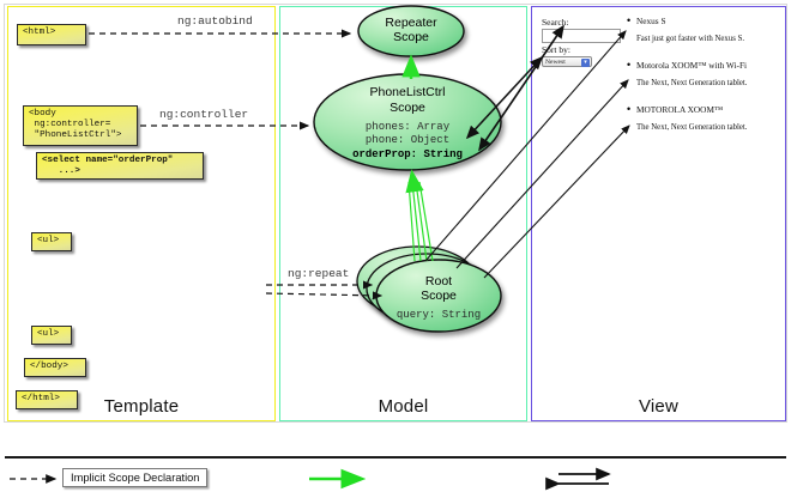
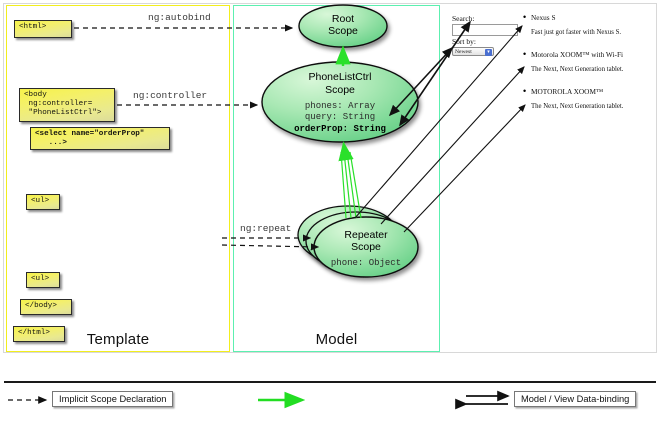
  Template
  Model
- View
  <html>
  <body
  ng:controller=
  "PhoneListCtrl">
  <select name="orderProp"
  ...>
  <ul>
  <ul>
  </body>
  </html>
  Search:
  Sort by:
  •
  Nexus S
  •
  Motorola XOOM™ with Wi-Fi
  •
  MOTOROLA XOOM™
- Root
+ Repeater
  Scope
- query: String
+ phone: Object
  PhoneListCtrl
  Scope
  phones: Array
- phone: Object
+ query: String
  orderProp: String
- Repeater
+ Root
  Scope
  ng:autobind
  ng:controller
  ng:repeat
  Implicit Scope Declaration
+ Model / View Data-binding
